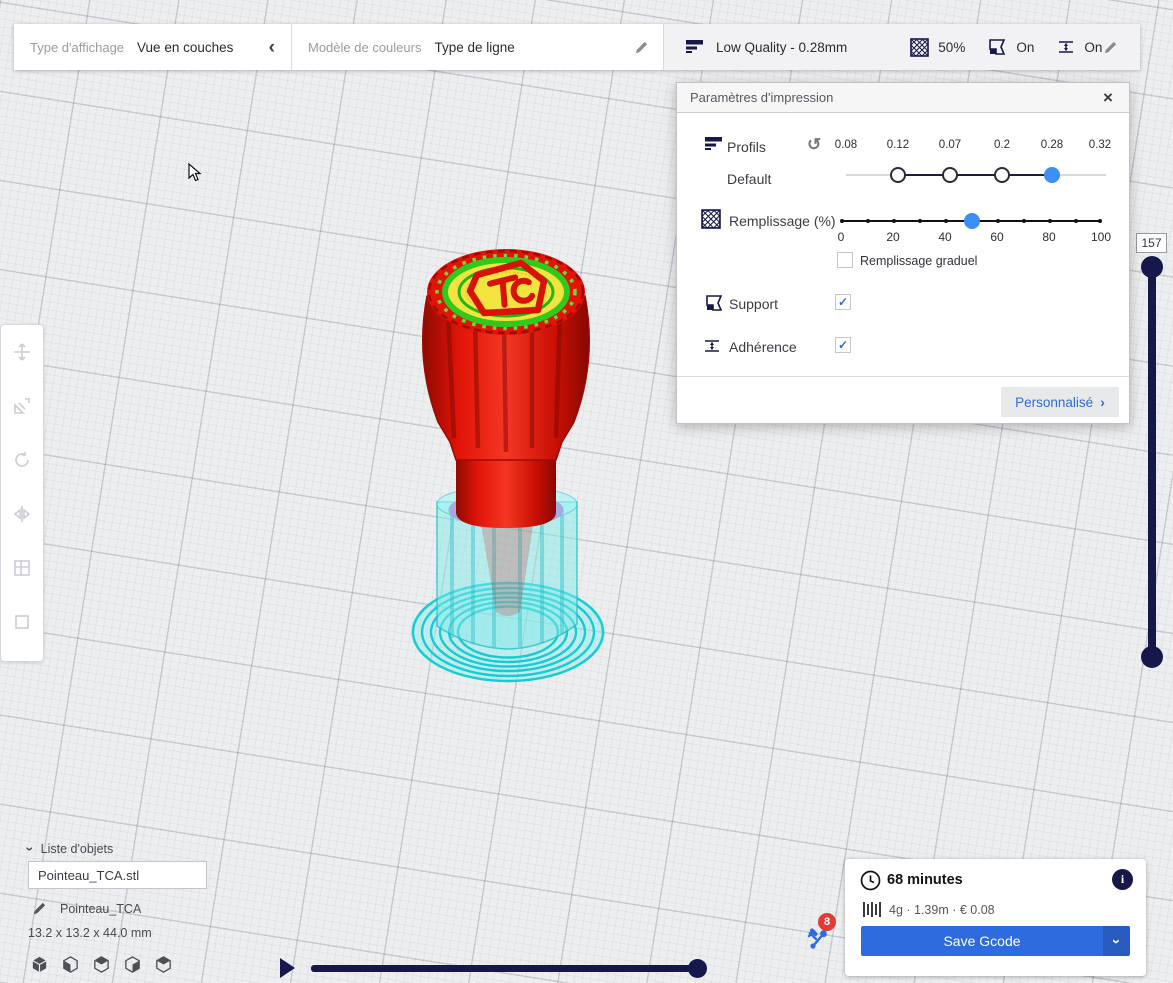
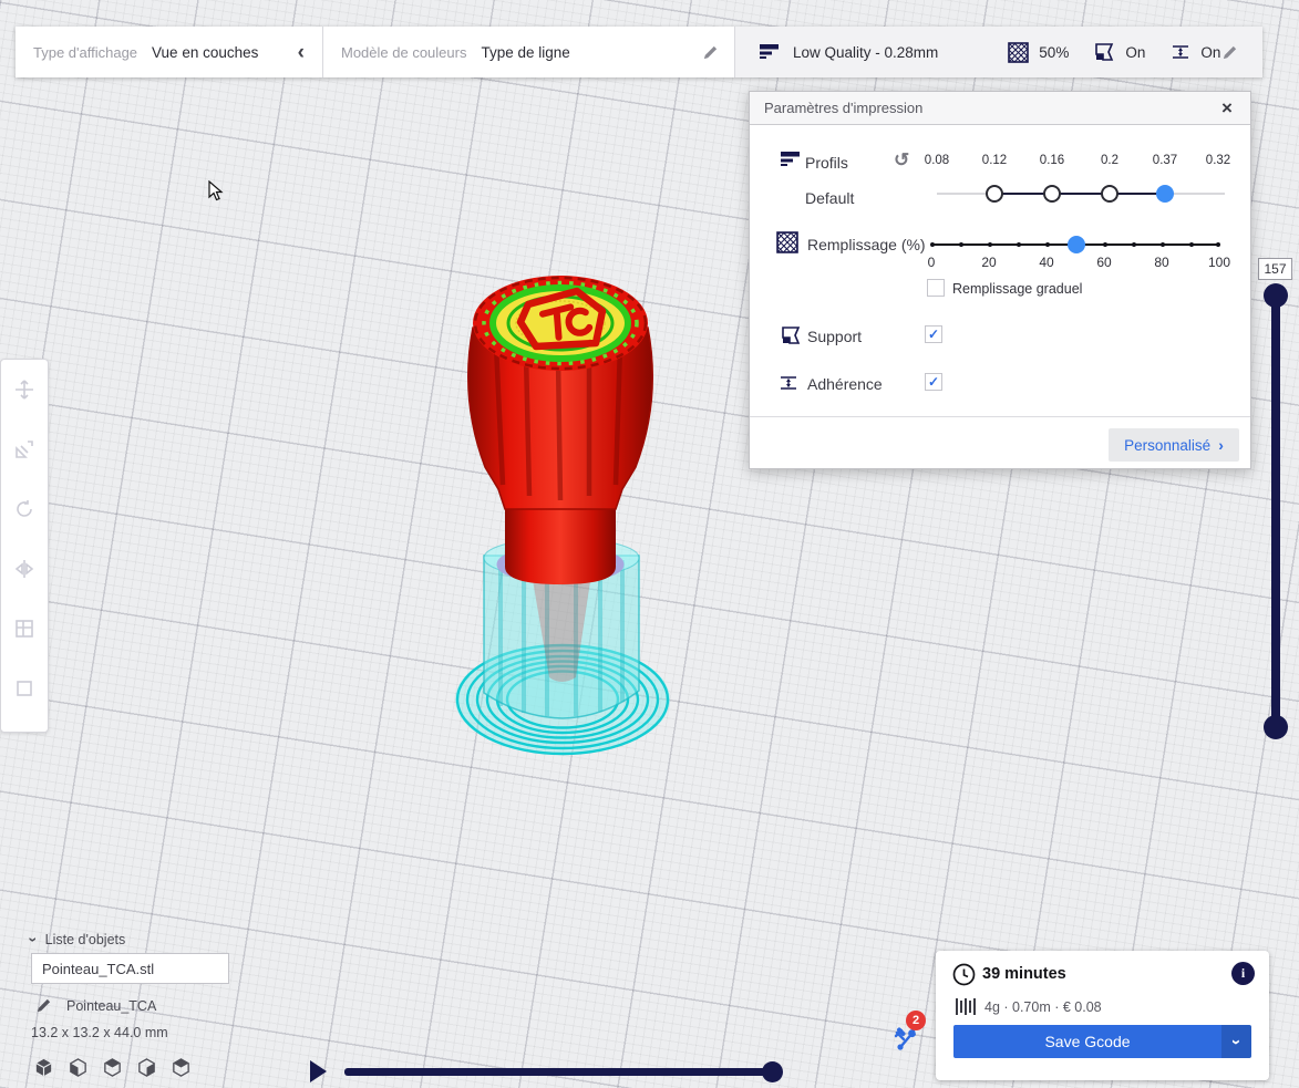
  Type d'affichage
  Vue en couches
  ‹
  Modèle de couleurs
  Type de ligne
  Low Quality - 0.28mm
  50%
  On
  On
  Paramètres d'impression
  ×
  Profils
  ↺
  0.08
  0.12
- 0.07
+ 0.16
  0.2
- 0.28
+ 0.37
  0.32
  Default
  Remplissage (%)
  0
  20
  40
  60
  80
  100
  Remplissage graduel
  Support
  ✓
  Adhérence
  ✓
  Personnalisé
  ›
  157
  Liste d'objets
  Pointeau_TCA.stl
  Pointeau_TCA
  13.2 x 13.2 x 44.0 mm
- 8
+ 2
- 68 minutes
+ 39 minutes
  i
- 4g · 1.39m · € 0.08
+ 4g · 0.70m · € 0.08
  Save Gcode
